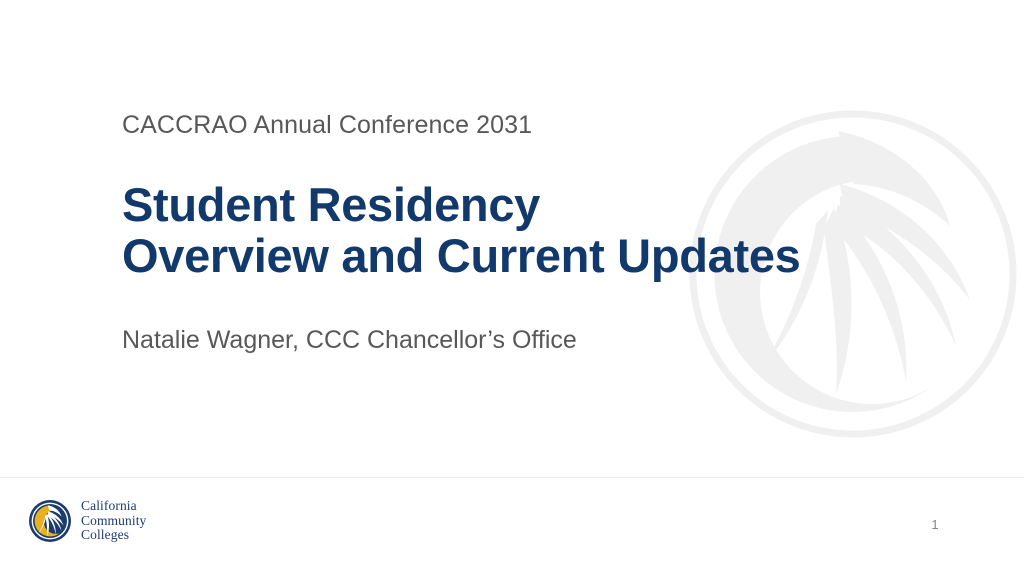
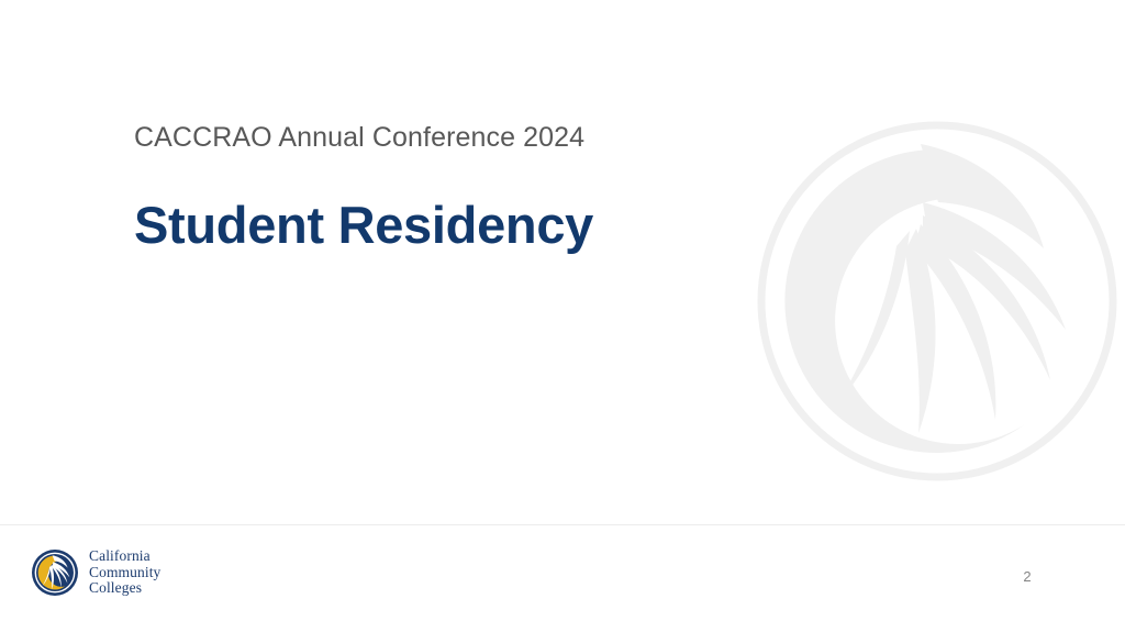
- CACCRAO Annual Conference 2031
+ CACCRAO Annual Conference 2024
  Student Residency
- Overview and Current Updates
- Natalie Wagner, CCC Chancellor’s Office
  California
  Community
  Colleges
- 1
+ 2
